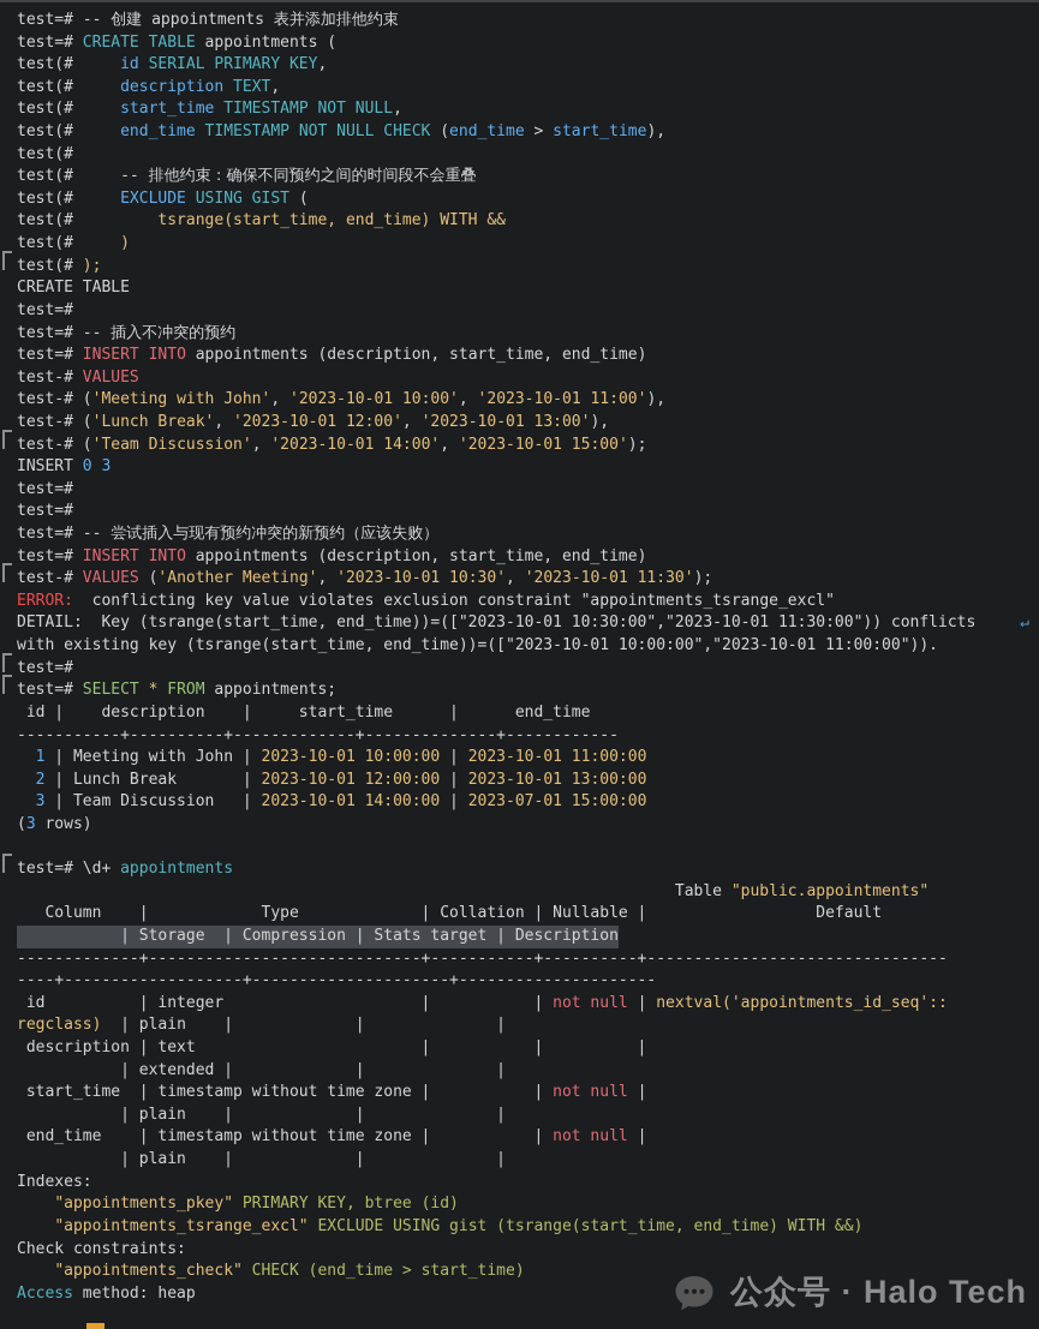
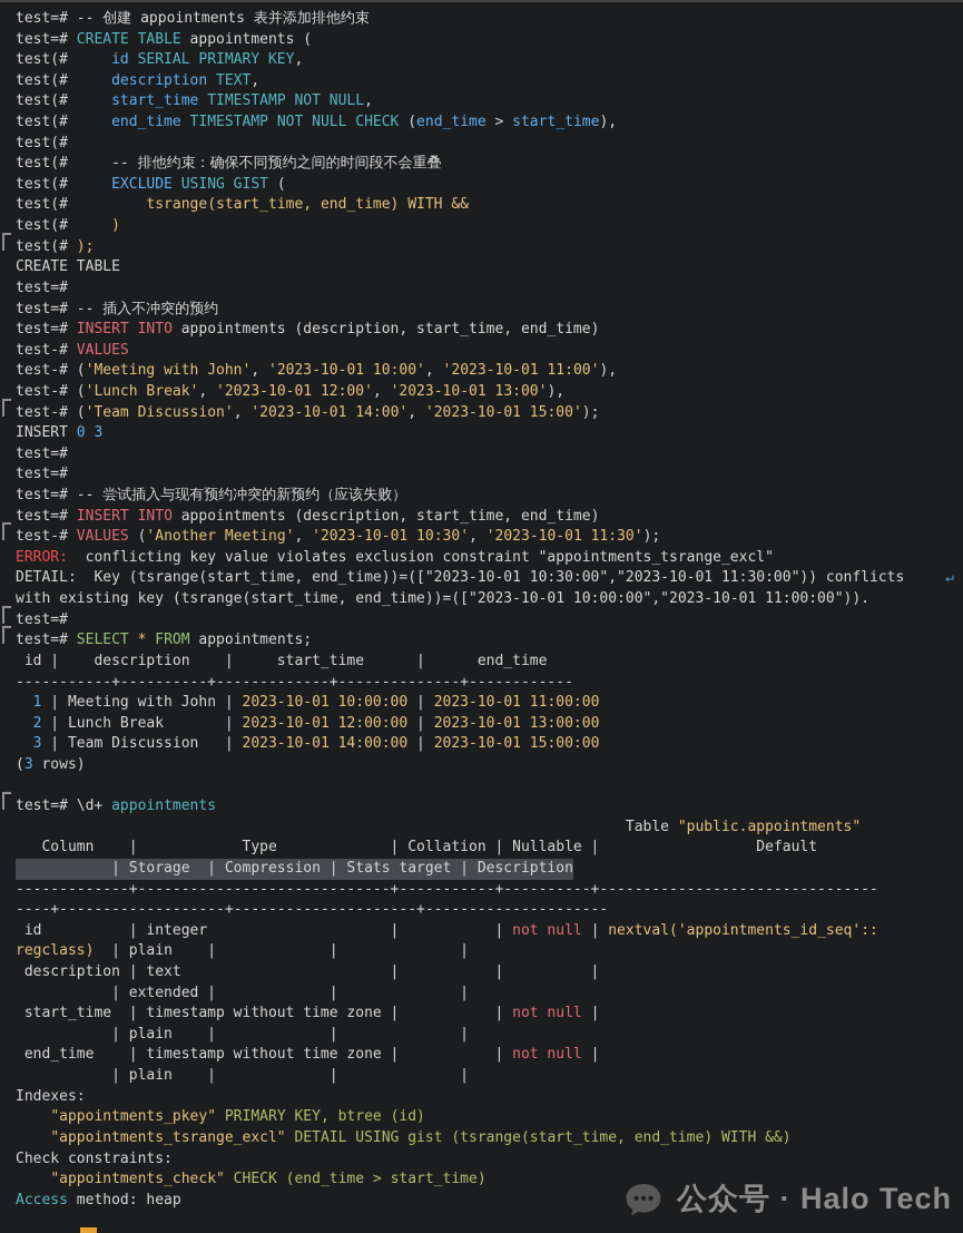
  test=# -- 创建 appointments 表并添加排他约束
  test=# CREATE TABLE appointments (
  test(# id SERIAL PRIMARY KEY,
  test(# description TEXT,
  test(# start_time TIMESTAMP NOT NULL,
  test(# end_time TIMESTAMP NOT NULL CHECK (end_time > start_time),
  test(#
  test(# -- 排他约束：确保不同预约之间的时间段不会重叠
  test(# EXCLUDE USING GIST (
  test(# tsrange(start_time, end_time) WITH &&
  test(# )
  test(# );
  CREATE TABLE
  test=#
  test=# -- 插入不冲突的预约
  test=# INSERT INTO appointments (description, start_time, end_time)
  test-# VALUES
  test-# ('Meeting with John', '2023-10-01 10:00', '2023-10-01 11:00'),
  test-# ('Lunch Break', '2023-10-01 12:00', '2023-10-01 13:00'),
  test-# ('Team Discussion', '2023-10-01 14:00', '2023-10-01 15:00');
  INSERT 0 3
  test=#
  test=#
  test=# -- 尝试插入与现有预约冲突的新预约（应该失败）
  test=# INSERT INTO appointments (description, start_time, end_time)
  test-# VALUES ('Another Meeting', '2023-10-01 10:30', '2023-10-01 11:30');
  ERROR: conflicting key value violates exclusion constraint "appointments_tsrange_excl"
  DETAIL: Key (tsrange(start_time, end_time))=(["2023-10-01 10:30:00","2023-10-01 11:30:00")) conflicts
  ↵
  with existing key (tsrange(start_time, end_time))=(["2023-10-01 10:00:00","2023-10-01 11:00:00")).
  test=#
  test=# SELECT * FROM appointments;
  id | description | start_time | end_time
  -----------+----------+-------------+--------------+------------
  1 | Meeting with John | 2023-10-01 10:00:00 | 2023-10-01 11:00:00
  2 | Lunch Break | 2023-10-01 12:00:00 | 2023-10-01 13:00:00
- 3 | Team Discussion | 2023-10-01 14:00:00 | 2023-07-01 15:00:00
+ 3 | Team Discussion | 2023-10-01 14:00:00 | 2023-10-01 15:00:00
  (3 rows)
  test=# \d+ appointments
  Table "public.appointments"
  Column | Type | Collation | Nullable | Default
  | Storage | Compression | Stats target | Description
  -------------+-----------------------------+-----------+----------+--------------------------------
  ----+-------------------+---------------------+---------------------
  id | integer | | not null | nextval('appointments_id_seq'::
  regclass) | plain | | |
  description | text | | |
  | extended | | |
  start_time | timestamp without time zone | | not null |
  | plain | | |
  end_time | timestamp without time zone | | not null |
  | plain | | |
  Indexes:
  "appointments_pkey" PRIMARY KEY, btree (id)
- "appointments_tsrange_excl" EXCLUDE USING gist (tsrange(start_time, end_time) WITH &&)
+ "appointments_tsrange_excl" DETAIL USING gist (tsrange(start_time, end_time) WITH &&)
  Check constraints:
  "appointments_check" CHECK (end_time > start_time)
  Access method: heap
  公众号 · Halo Tech
